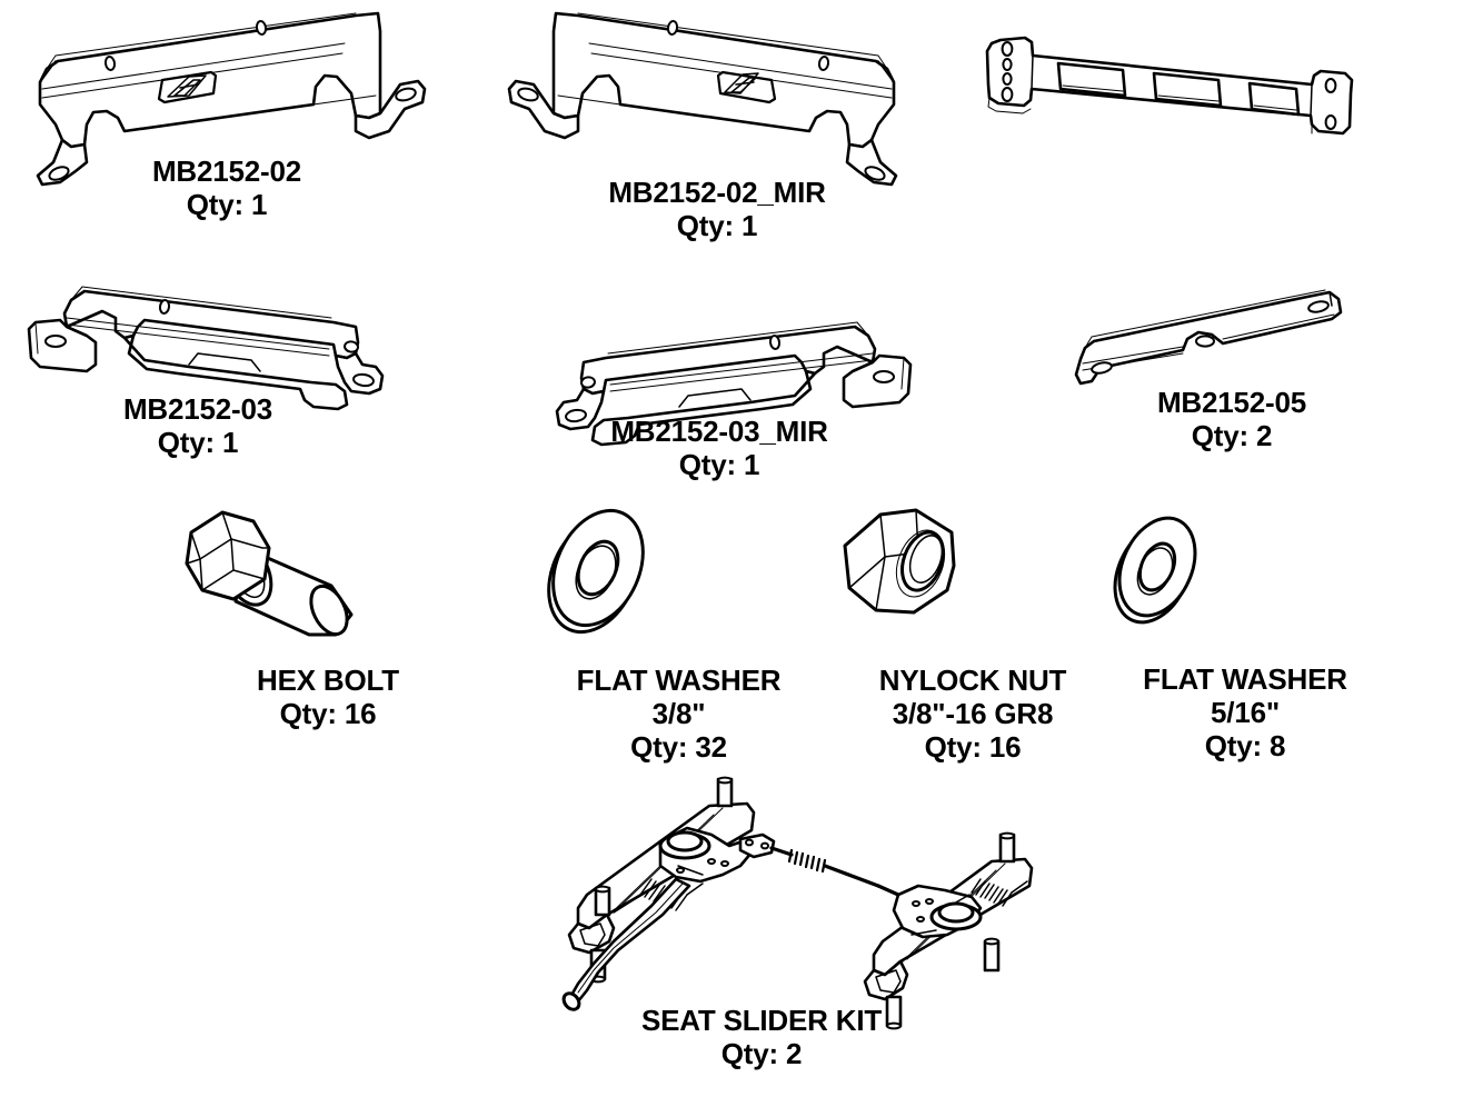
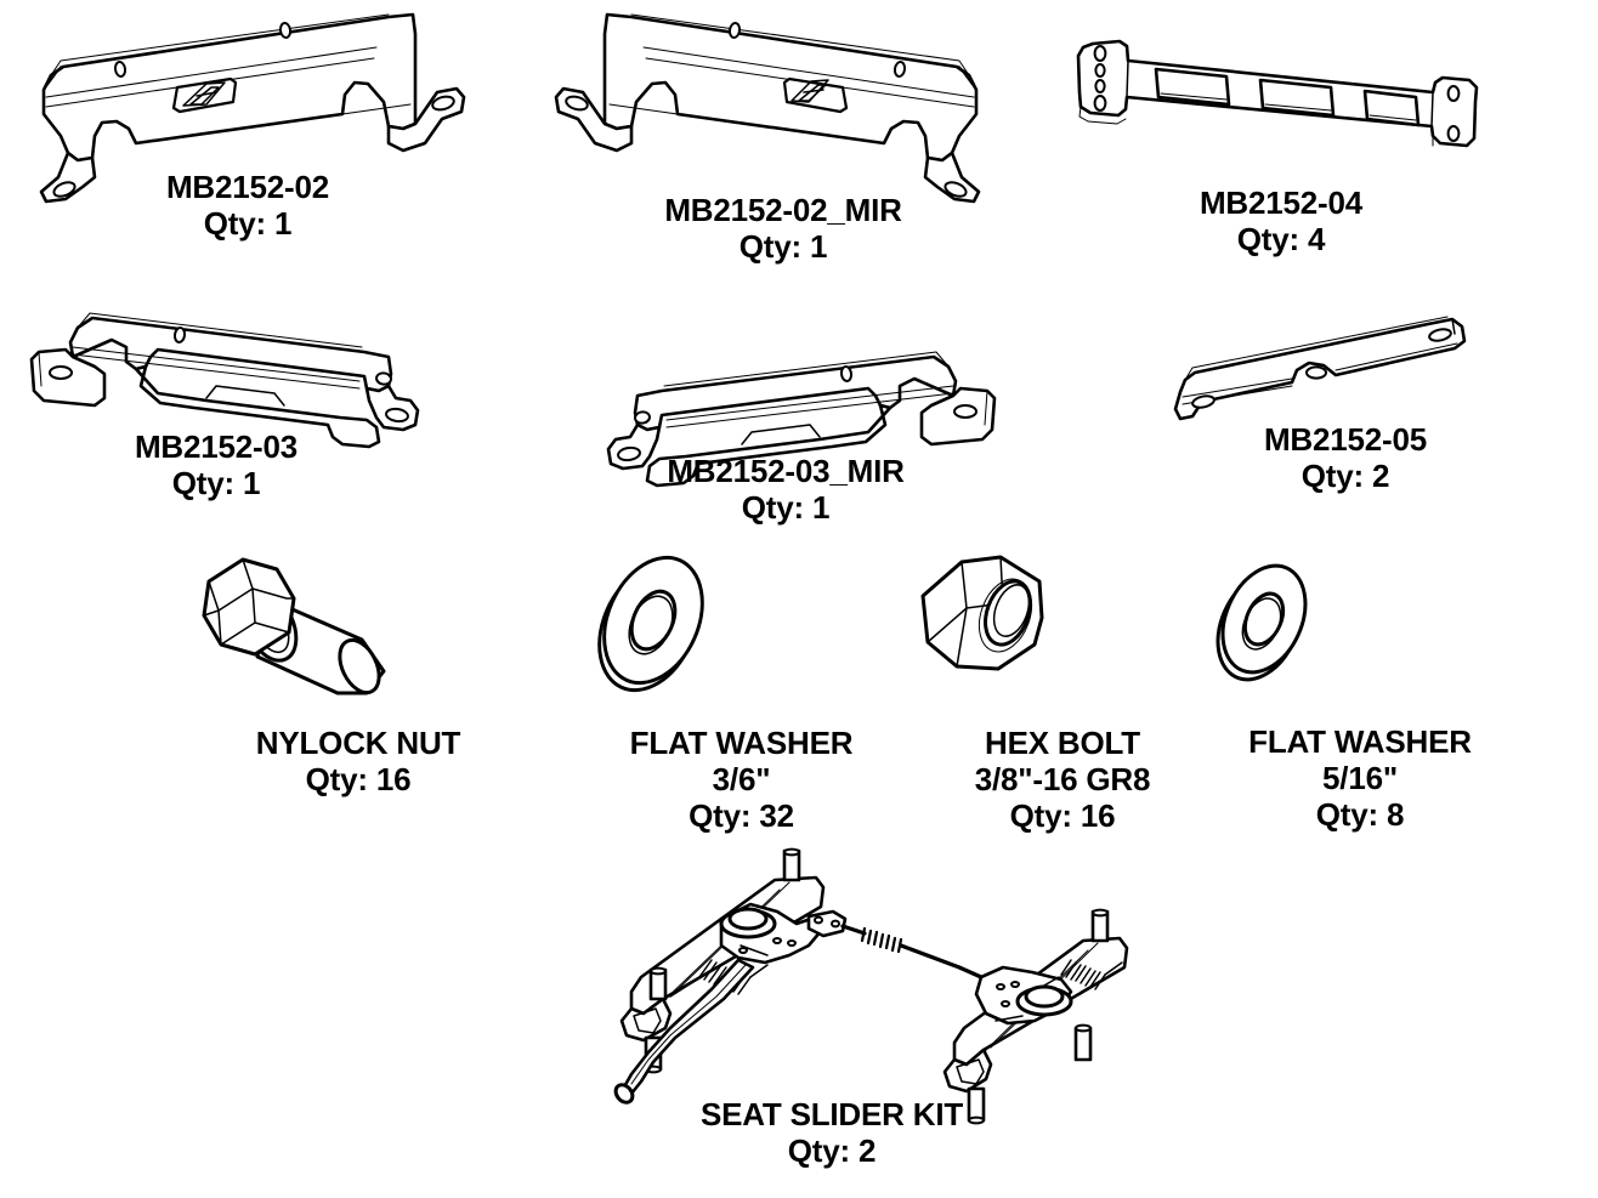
  MB2152-02
  Qty: 1
  MB2152-02_MIR
  Qty: 1
+ MB2152-04
+ Qty: 4
  MB2152-03
  Qty: 1
  MB2152-03_MIR
  Qty: 1
  MB2152-05
  Qty: 2
- HEX BOLT
+ NYLOCK NUT
  Qty: 16
  FLAT WASHER
- 3/8"
+ 3/6"
  Qty: 32
- NYLOCK NUT
+ HEX BOLT
  3/8"-16 GR8
  Qty: 16
  FLAT WASHER
  5/16"
  Qty: 8
  SEAT SLIDER KIT
  Qty: 2
